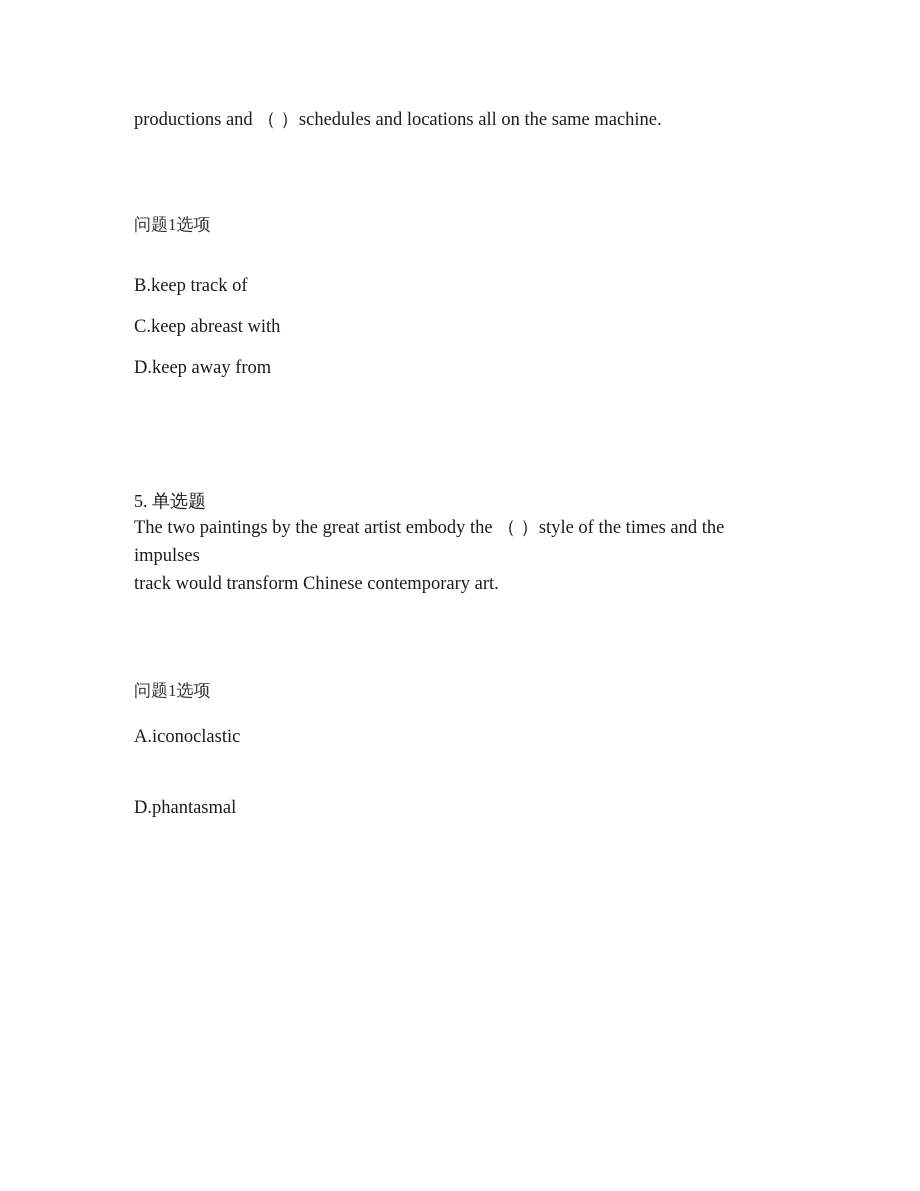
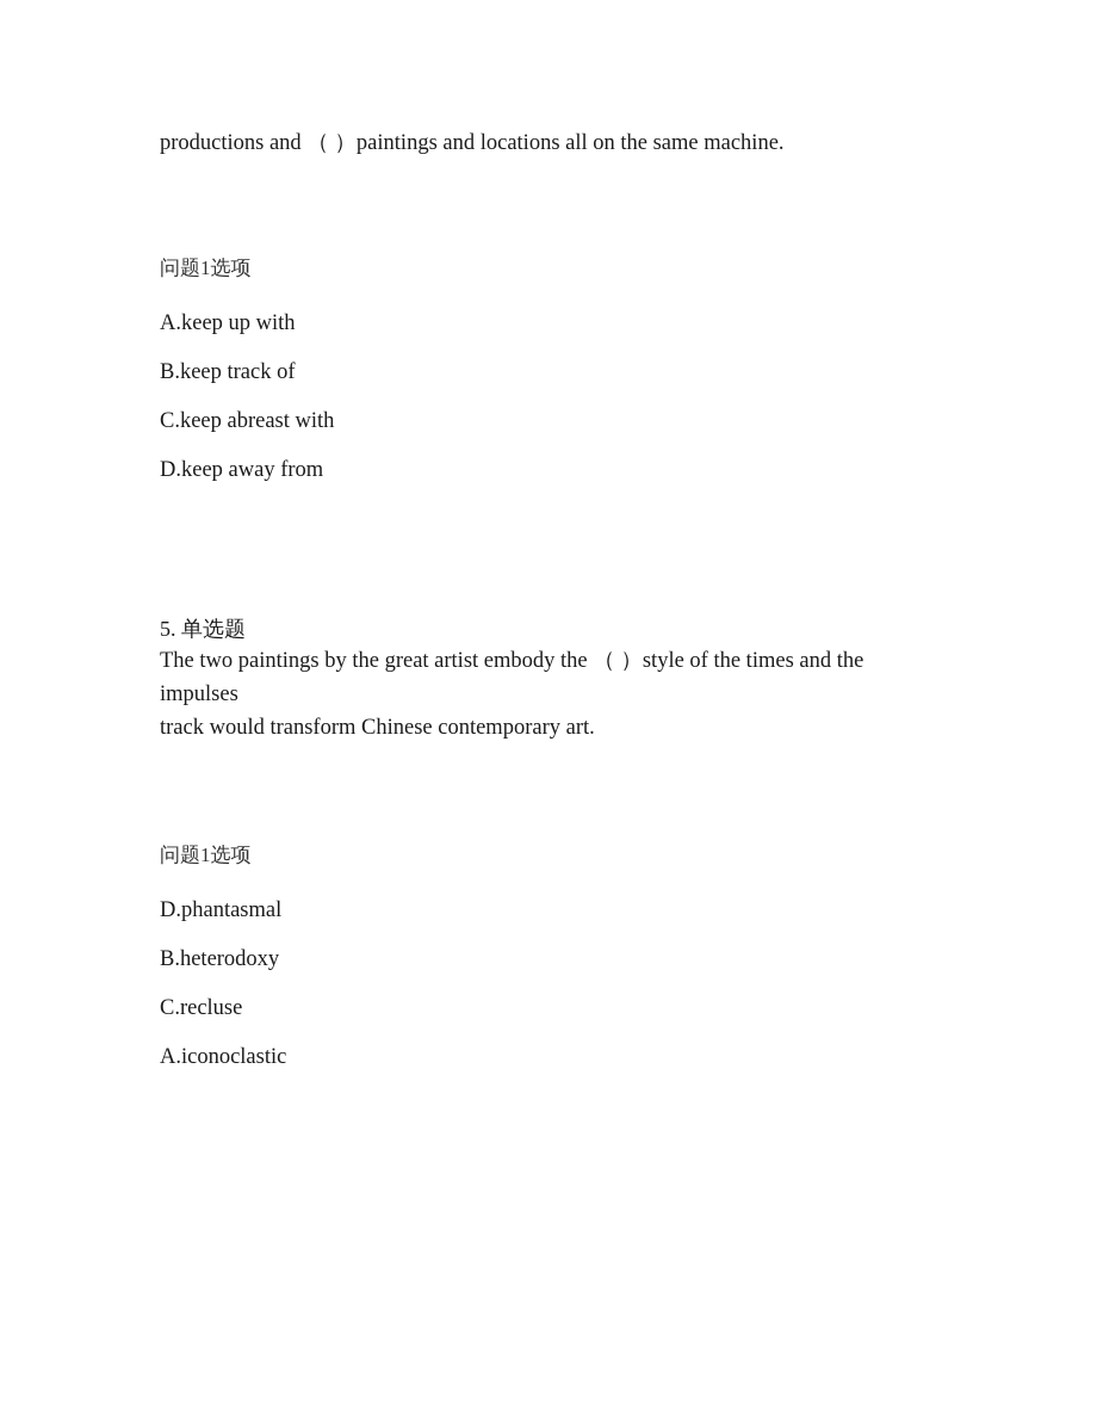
- productions and （ ）schedules and locations all on the same machine.
+ productions and （ ）paintings and locations all on the same machine.
  问题1选项
+ A.keep up with
  B.keep track of
  C.keep abreast with
  D.keep away from
  5. 单选题
  The two paintings by the great artist embody the （ ）style of the times and the impulses
  track would transform Chinese contemporary art.
  问题1选项
- A.iconoclastic
+ D.phantasmal
+ B.heterodoxy
+ C.recluse
- D.phantasmal
+ A.iconoclastic
